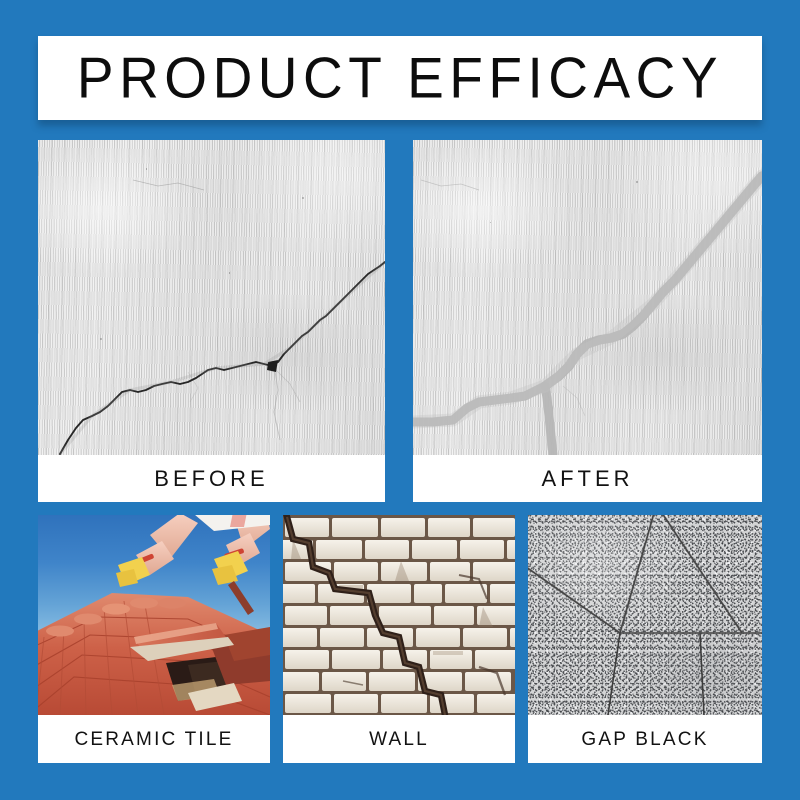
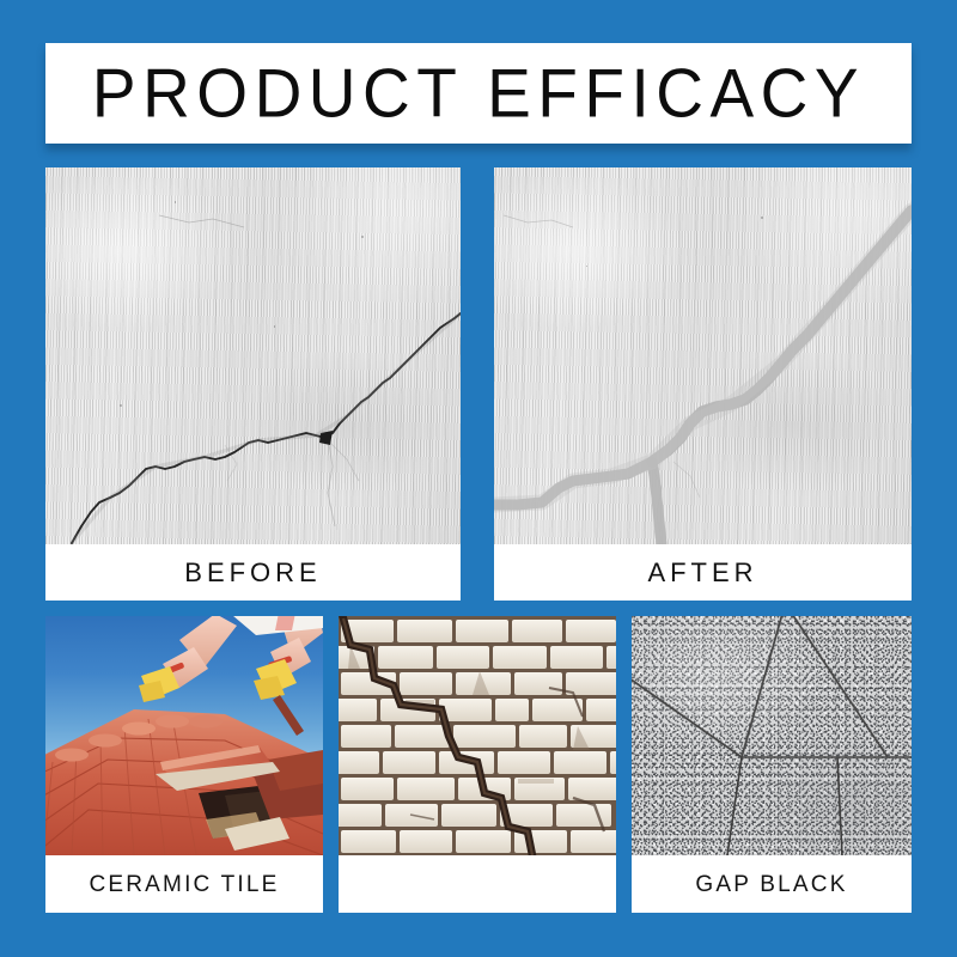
  PRODUCT EFFICACY
  BEFORE
  AFTER
  CERAMIC TILE
- WALL
  GAP BLACK
